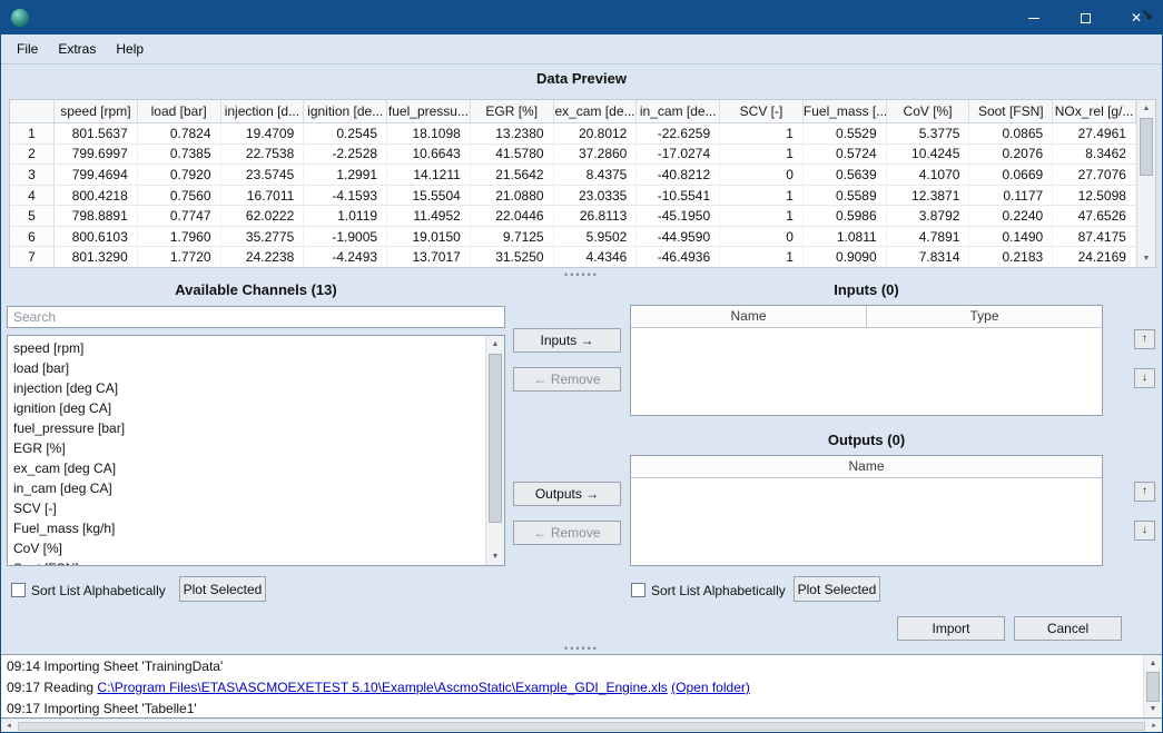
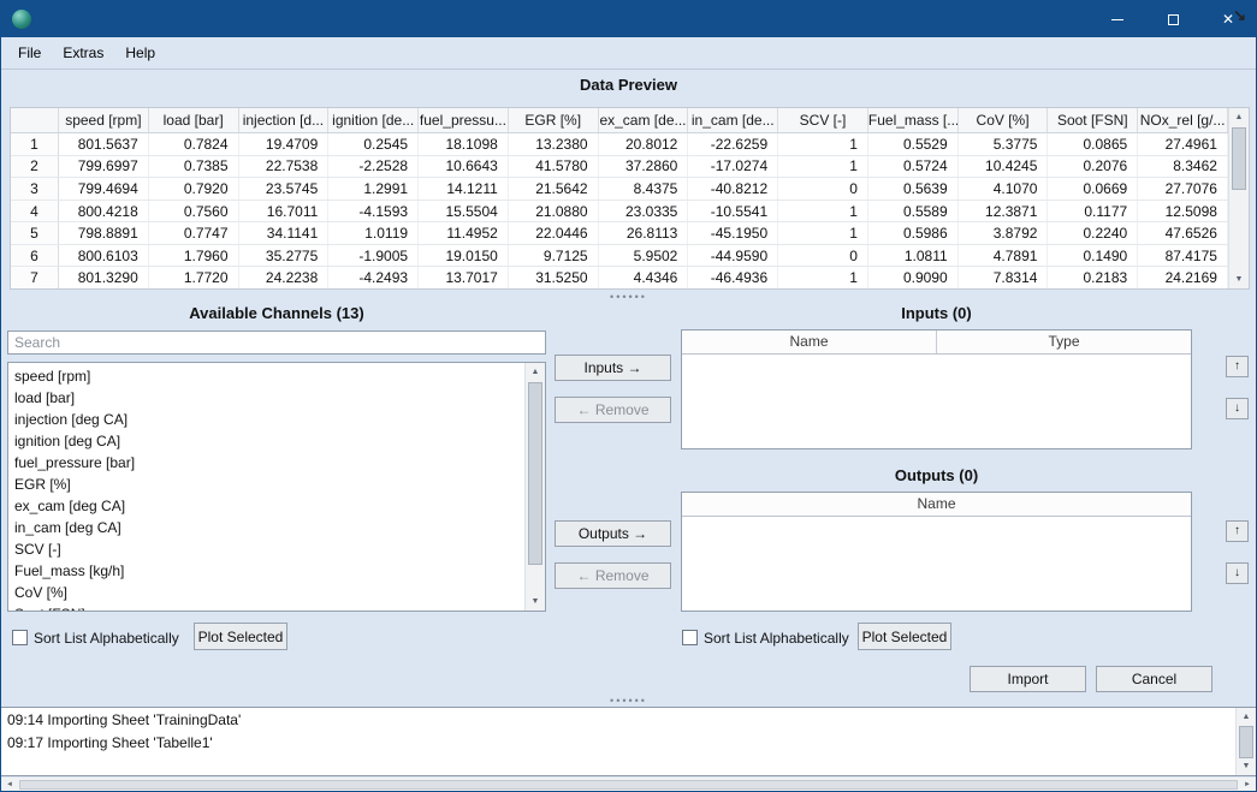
  ✕
  File Extras Help
  ↘
  Data Preview
  speed [rpm]
  load [bar]
  injection [d...
  ignition [de...
  fuel_pressu...
  EGR [%]
  ex_cam [de...
  in_cam [de...
  SCV [-]
  Fuel_mass [...
  CoV [%]
  Soot [FSN]
  NOx_rel [g/...
  1
  801.5637
  0.7824
  19.4709
  0.2545
  18.1098
  13.2380
  20.8012
  -22.6259
  1
  0.5529
  5.3775
  0.0865
  27.4961
  2
  799.6997
  0.7385
  22.7538
  -2.2528
  10.6643
  41.5780
  37.2860
  -17.0274
  1
  0.5724
  10.4245
  0.2076
  8.3462
  3
  799.4694
  0.7920
  23.5745
  1.2991
  14.1211
  21.5642
  8.4375
  -40.8212
  0
  0.5639
  4.1070
  0.0669
  27.7076
  4
  800.4218
  0.7560
  16.7011
  -4.1593
  15.5504
  21.0880
  23.0335
  -10.5541
  1
  0.5589
  12.3871
  0.1177
  12.5098
  5
  798.8891
  0.7747
- 62.0222
+ 34.1141
  1.0119
  11.4952
  22.0446
  26.8113
  -45.1950
  1
  0.5986
  3.8792
  0.2240
  47.6526
  6
  800.6103
  1.7960
  35.2775
  -1.9005
  19.0150
  9.7125
  5.9502
  -44.9590
  0
  1.0811
  4.7891
  0.1490
  87.4175
  7
  801.3290
  1.7720
  24.2238
  -4.2493
  13.7017
  31.5250
  4.4346
  -46.4936
  1
  0.9090
  7.8314
  0.2183
  24.2169
  ••••••
  Available Channels (13)
  Search
  speed [rpm]
  load [bar]
  injection [deg CA]
  ignition [deg CA]
  fuel_pressure [bar]
  EGR [%]
  ex_cam [deg CA]
  in_cam [deg CA]
  SCV [-]
  Fuel_mass [kg/h]
  CoV [%]
  Inputs →
  ← Remove
  Outputs →
  ← Remove
  Inputs (0)
  Name
  Type
  ↑
  ↓
  Outputs (0)
  Name
  ↑
  ↓
  Sort List Alphabetically
  Plot Selected
  Sort List Alphabetically
  Plot Selected
  Import
  Cancel
  ••••••
  09:14 Importing Sheet 'TrainingData'
- 09:17 Reading C:\Program Files\ETAS\ASCMOEXETEST 5.10\Example\AscmoStatic\Example_GDI_Engine.xls (Open folder)
  09:17 Importing Sheet 'Tabelle1'
